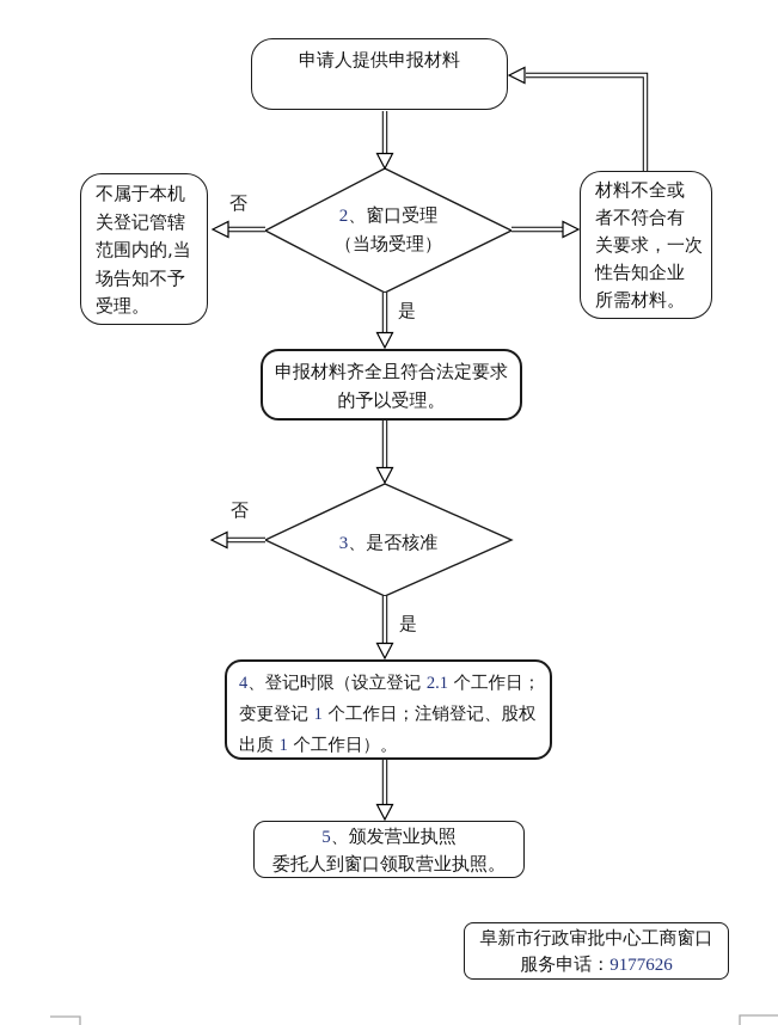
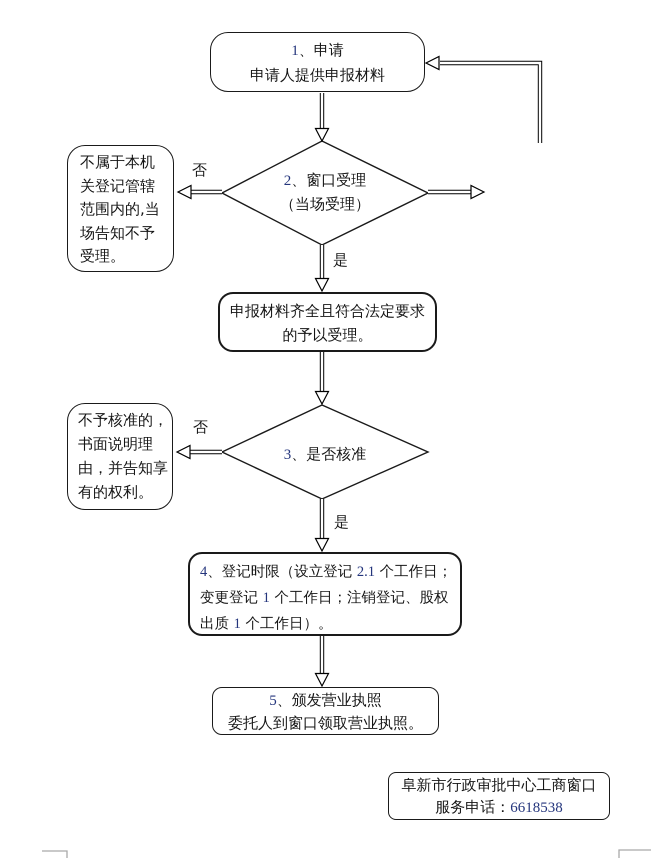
+ 1、申请
  申请人提供申报材料
  2、窗口受理
  （当场受理）
  否
  是
  否
  是
  不属于本机
  关登记管辖
  范围内的,当
  场告知不予
  受理。
- 材料不全或
- 者不符合有
- 关要求，一次
- 性告知企业
- 所需材料。
  申报材料齐全且符合法定要求
  的予以受理。
  3、是否核准
+ 不予核准的，
+ 书面说明理
+ 由，并告知享
+ 有的权利。
  4、登记时限（设立登记 2.1 个工作日；
  变更登记 1 个工作日；注销登记、股权
  出质 1 个工作日）。
  5、颁发营业执照
  委托人到窗口领取营业执照。
  阜新市行政审批中心工商窗口
- 服务申话：9177626
+ 服务申话：6618538
